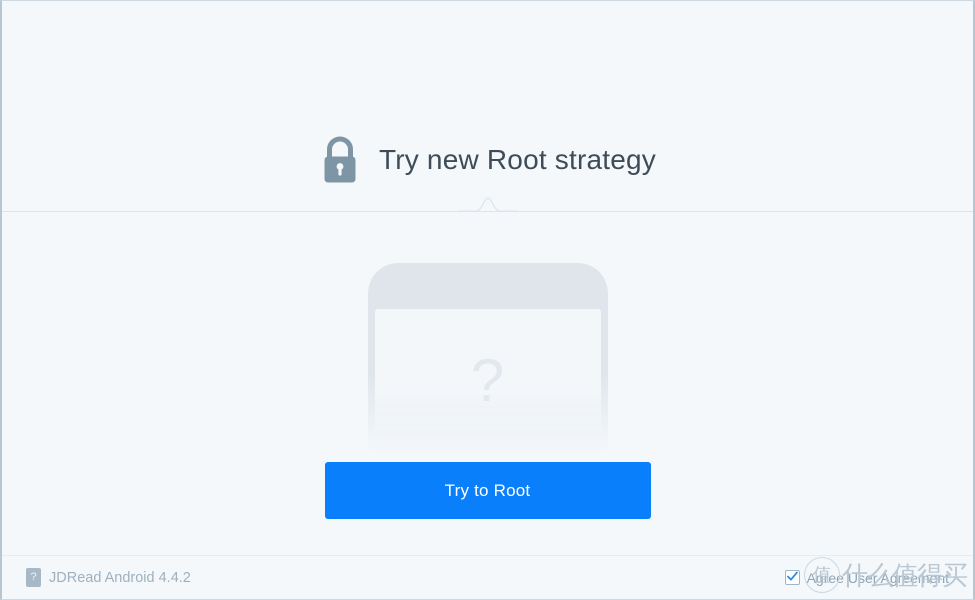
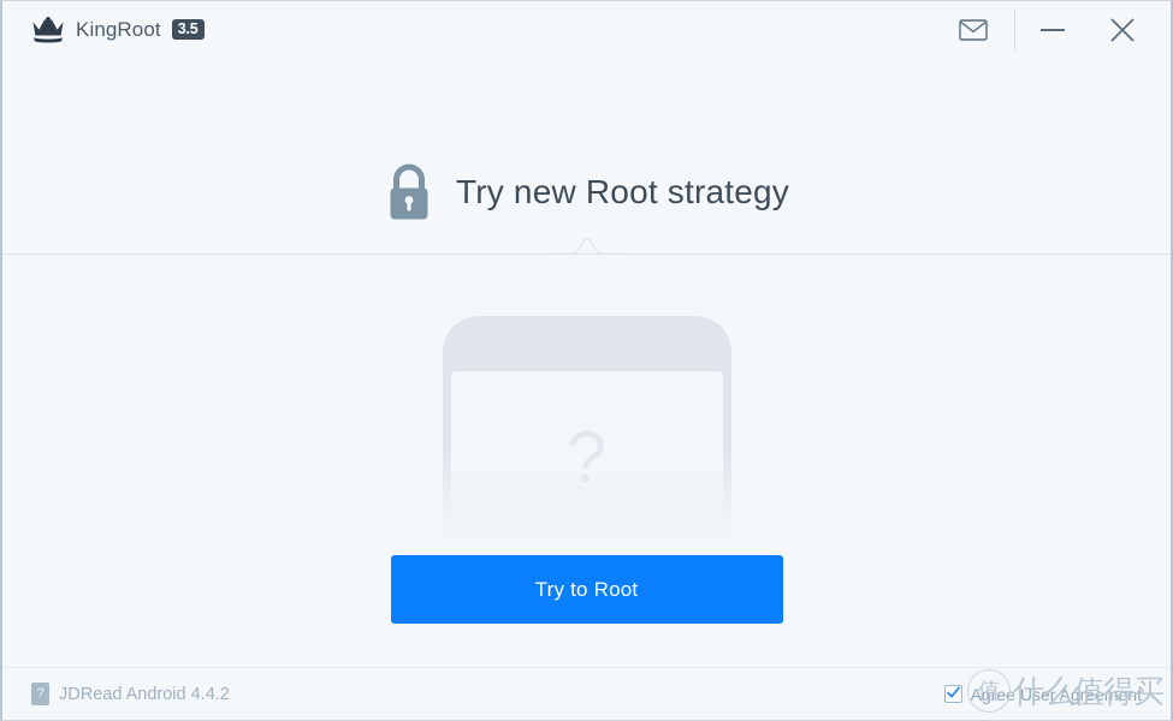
+ KingRoot
+ 3.5
  Try new Root strategy
  Try to Root
  ?
  JDRead Android 4.4.2
  Agree User Agreement
  值
  什么值得买
